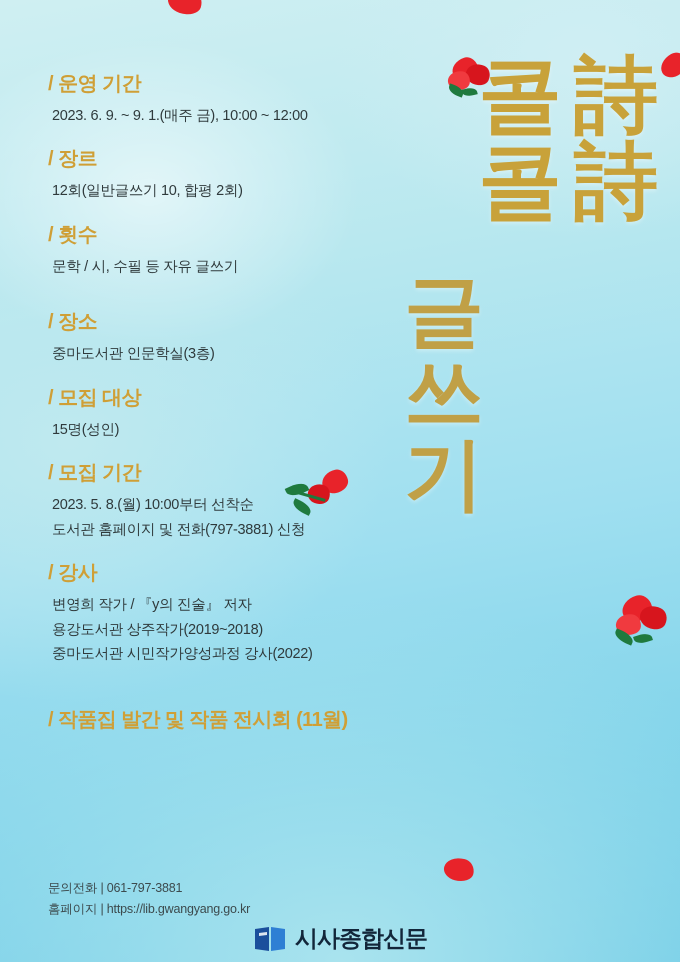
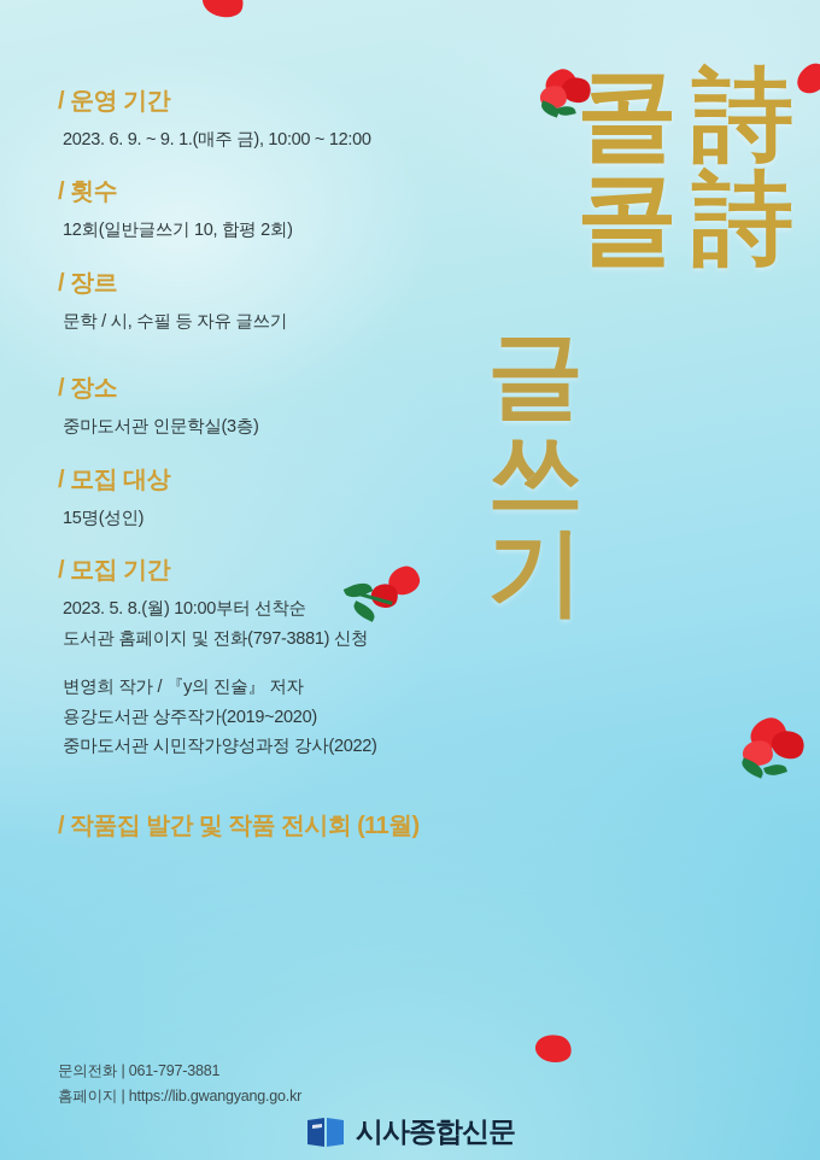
  詩
  詩
  콜
  콜
  글
  쓰
  기
  / 운영 기간
  2023. 6. 9. ~ 9. 1.(매주 금), 10:00 ~ 12:00
- / 장르
+ / 횟수
  12회(일반글쓰기 10, 합평 2회)
- / 횟수
+ / 장르
  문학 / 시, 수필 등 자유 글쓰기
  / 장소
  중마도서관 인문학실(3층)
  / 모집 대상
  15명(성인)
  / 모집 기간
  2023. 5. 8.(월) 10:00부터 선착순
  도서관 홈페이지 및 전화(797-3881) 신청
- / 강사
  변영희 작가 / 『y의 진술』 저자
- 용강도서관 상주작가(2019~2018)
+ 용강도서관 상주작가(2019~2020)
  중마도서관 시민작가양성과정 강사(2022)
  / 작품집 발간 및 작품 전시회 (11월)
  문의전화 | 061-797-3881
  홈페이지 | https://lib.gwangyang.go.kr
  시사종합신문
